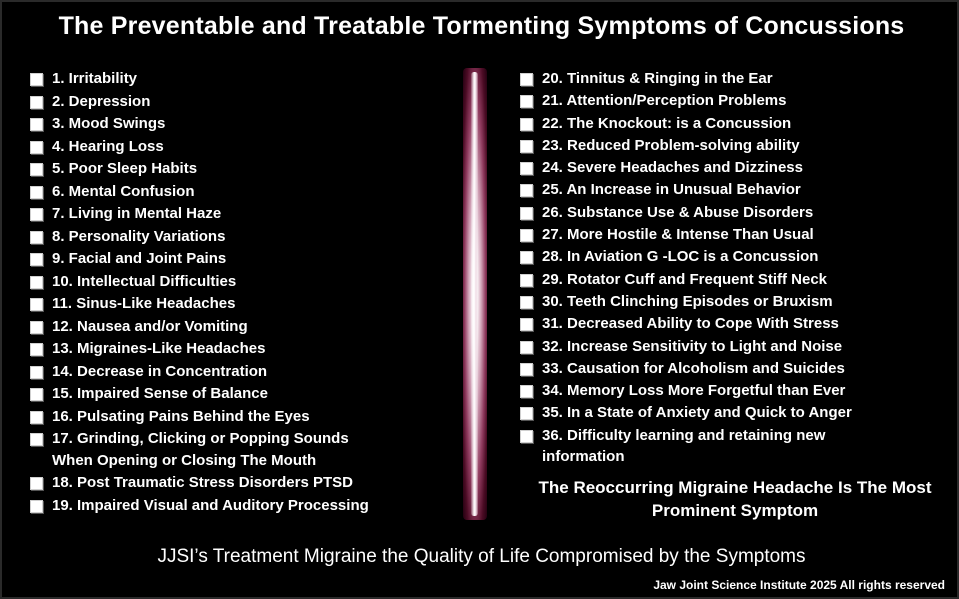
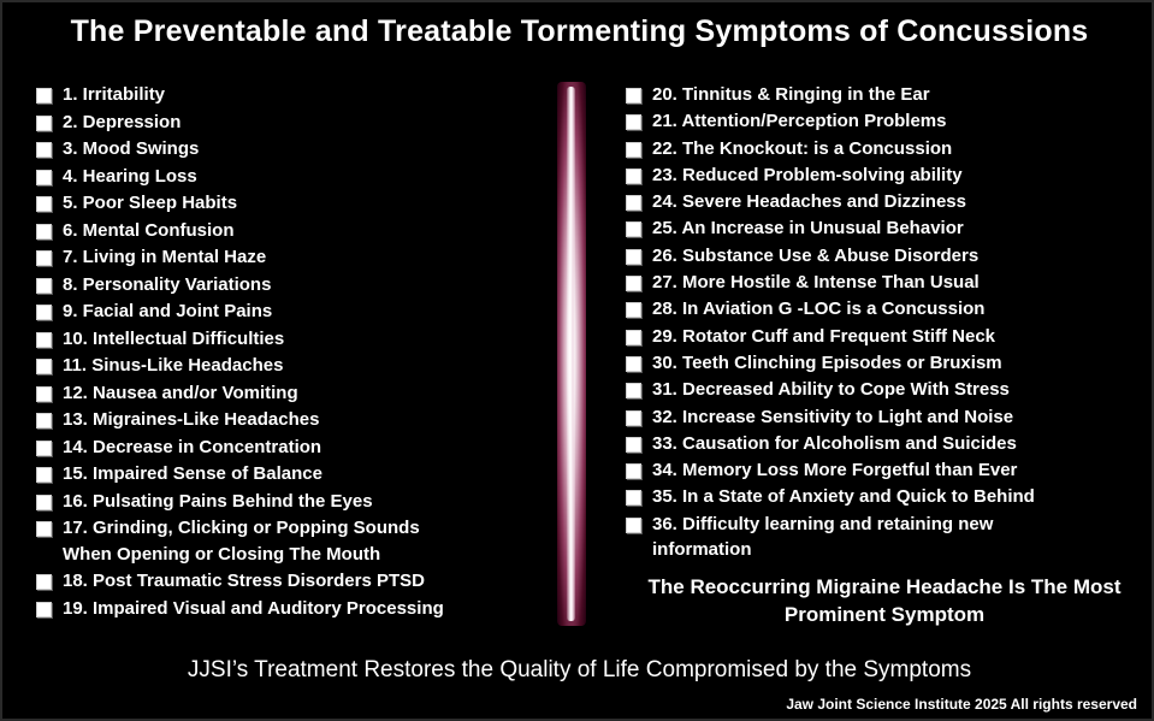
  The Preventable and Treatable Tormenting Symptoms of Concussions
  1. Irritability
  2. Depression
  3. Mood Swings
  4. Hearing Loss
  5. Poor Sleep Habits
  6. Mental Confusion
  7. Living in Mental Haze
  8. Personality Variations
  9. Facial and Joint Pains
  10. Intellectual Difficulties
  11. Sinus-Like Headaches
  12. Nausea and/or Vomiting
  13. Migraines-Like Headaches
  14. Decrease in Concentration
  15. Impaired Sense of Balance
  16. Pulsating Pains Behind the Eyes
  17. Grinding, Clicking or Popping Sounds
  When Opening or Closing The Mouth
  18. Post Traumatic Stress Disorders PTSD
  19. Impaired Visual and Auditory Processing
  20. Tinnitus & Ringing in the Ear
  21. Attention/Perception Problems
  22. The Knockout: is a Concussion
  23. Reduced Problem-solving ability
  24. Severe Headaches and Dizziness
  25. An Increase in Unusual Behavior
  26. Substance Use & Abuse Disorders
  27. More Hostile & Intense Than Usual
  28. In Aviation G -LOC is a Concussion
  29. Rotator Cuff and Frequent Stiff Neck
  30. Teeth Clinching Episodes or Bruxism
  31. Decreased Ability to Cope With Stress
  32. Increase Sensitivity to Light and Noise
  33. Causation for Alcoholism and Suicides
  34. Memory Loss More Forgetful than Ever
- 35. In a State of Anxiety and Quick to Anger
+ 35. In a State of Anxiety and Quick to Behind
  36. Difficulty learning and retaining new
  information
  The Reoccurring Migraine Headache Is The Most Prominent Symptom
- JJSI’s Treatment Migraine the Quality of Life Compromised by the Symptoms
+ JJSI’s Treatment Restores the Quality of Life Compromised by the Symptoms
  Jaw Joint Science Institute 2025 All rights reserved
